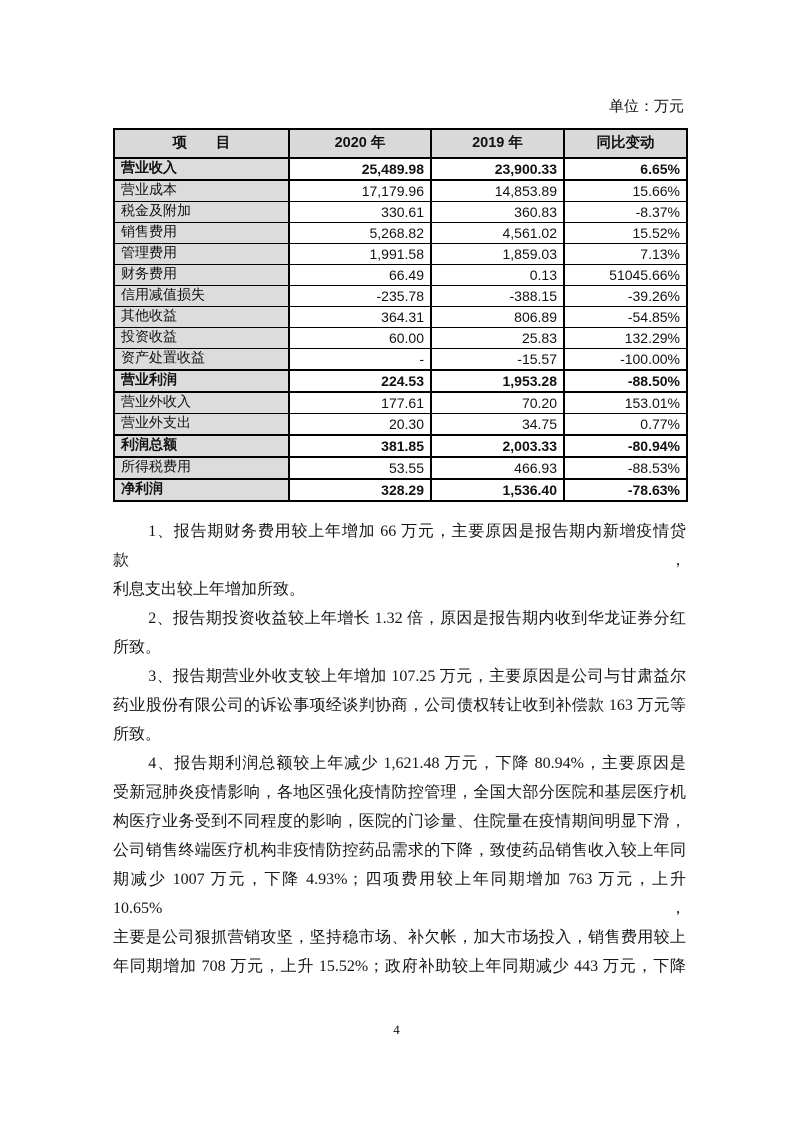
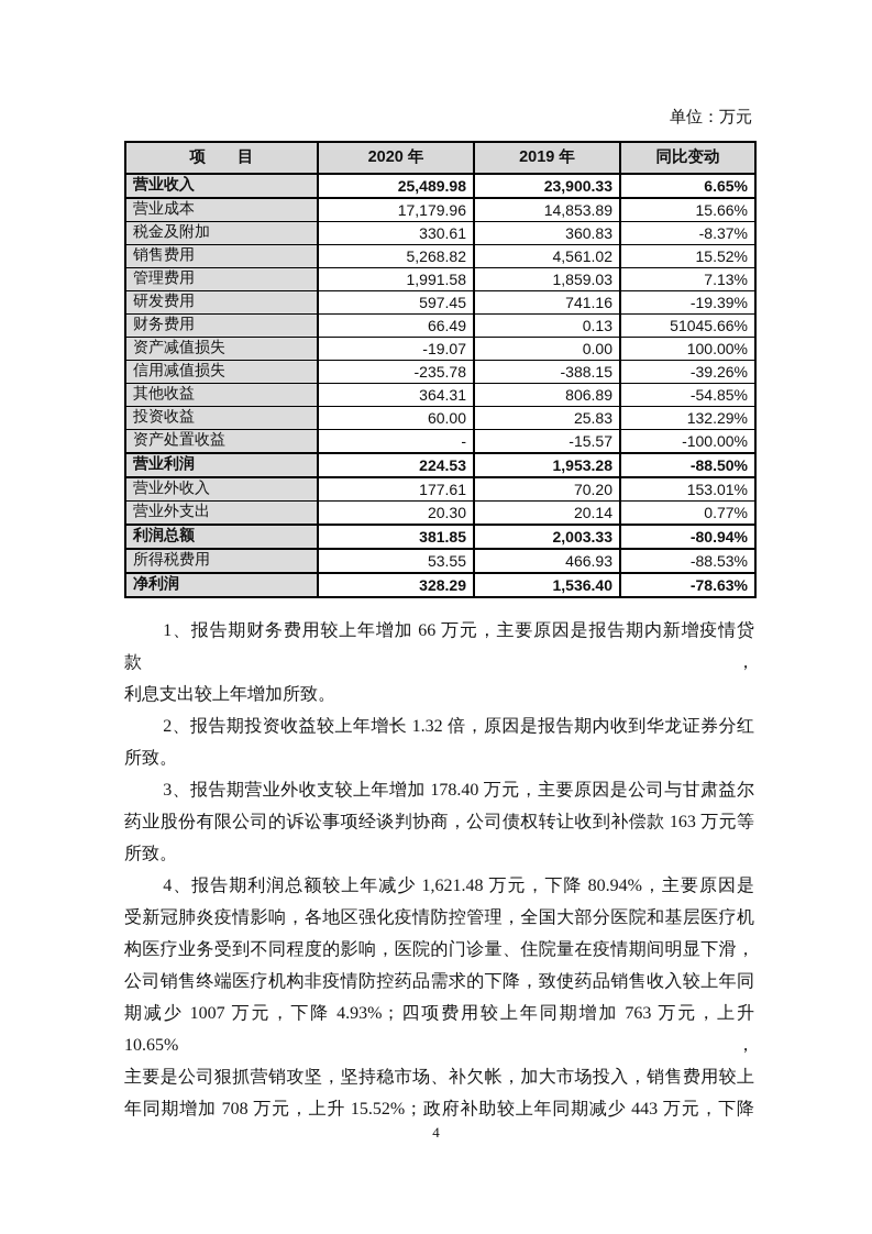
  单位：万元
  项 目	2020 年	2019 年	同比变动
  营业收入	25,489.98	23,900.33	6.65%
  营业成本	17,179.96	14,853.89	15.66%
  税金及附加	330.61	360.83	-8.37%
  销售费用	5,268.82	4,561.02	15.52%
  管理费用	1,991.58	1,859.03	7.13%
+ 研发费用	597.45	741.16	-19.39%
  财务费用	66.49	0.13	51045.66%
+ 资产减值损失	-19.07	0.00	100.00%
  信用减值损失	-235.78	-388.15	-39.26%
  其他收益	364.31	806.89	-54.85%
  投资收益	60.00	25.83	132.29%
  资产处置收益	-	-15.57	-100.00%
  营业利润	224.53	1,953.28	-88.50%
  营业外收入	177.61	70.20	153.01%
- 营业外支出	20.30	34.75	0.77%
+ 营业外支出	20.30	20.14	0.77%
  利润总额	381.85	2,003.33	-80.94%
  所得税费用	53.55	466.93	-88.53%
  净利润	328.29	1,536.40	-78.63%
  1、报告期财务费用较上年增加 66 万元，主要原因是报告期内新增疫情贷款，
  利息支出较上年增加所致。
  2、报告期投资收益较上年增长 1.32 倍，原因是报告期内收到华龙证券分红
  所致。
- 3、报告期营业外收支较上年增加 107.25 万元，主要原因是公司与甘肃益尔
+ 3、报告期营业外收支较上年增加 178.40 万元，主要原因是公司与甘肃益尔
  药业股份有限公司的诉讼事项经谈判协商，公司债权转让收到补偿款 163 万元等
  所致。
  4、报告期利润总额较上年减少 1,621.48 万元，下降 80.94%，主要原因是
  受新冠肺炎疫情影响，各地区强化疫情防控管理，全国大部分医院和基层医疗机
  构医疗业务受到不同程度的影响，医院的门诊量、住院量在疫情期间明显下滑，
  公司销售终端医疗机构非疫情防控药品需求的下降，致使药品销售收入较上年同
  期减少 1007 万元，下降 4.93%；四项费用较上年同期增加 763 万元，上升 10.65%，
  主要是公司狠抓营销攻坚，坚持稳市场、补欠帐，加大市场投入，销售费用较上
  年同期增加 708 万元，上升 15.52%；政府补助较上年同期减少 443 万元，下降
  4
